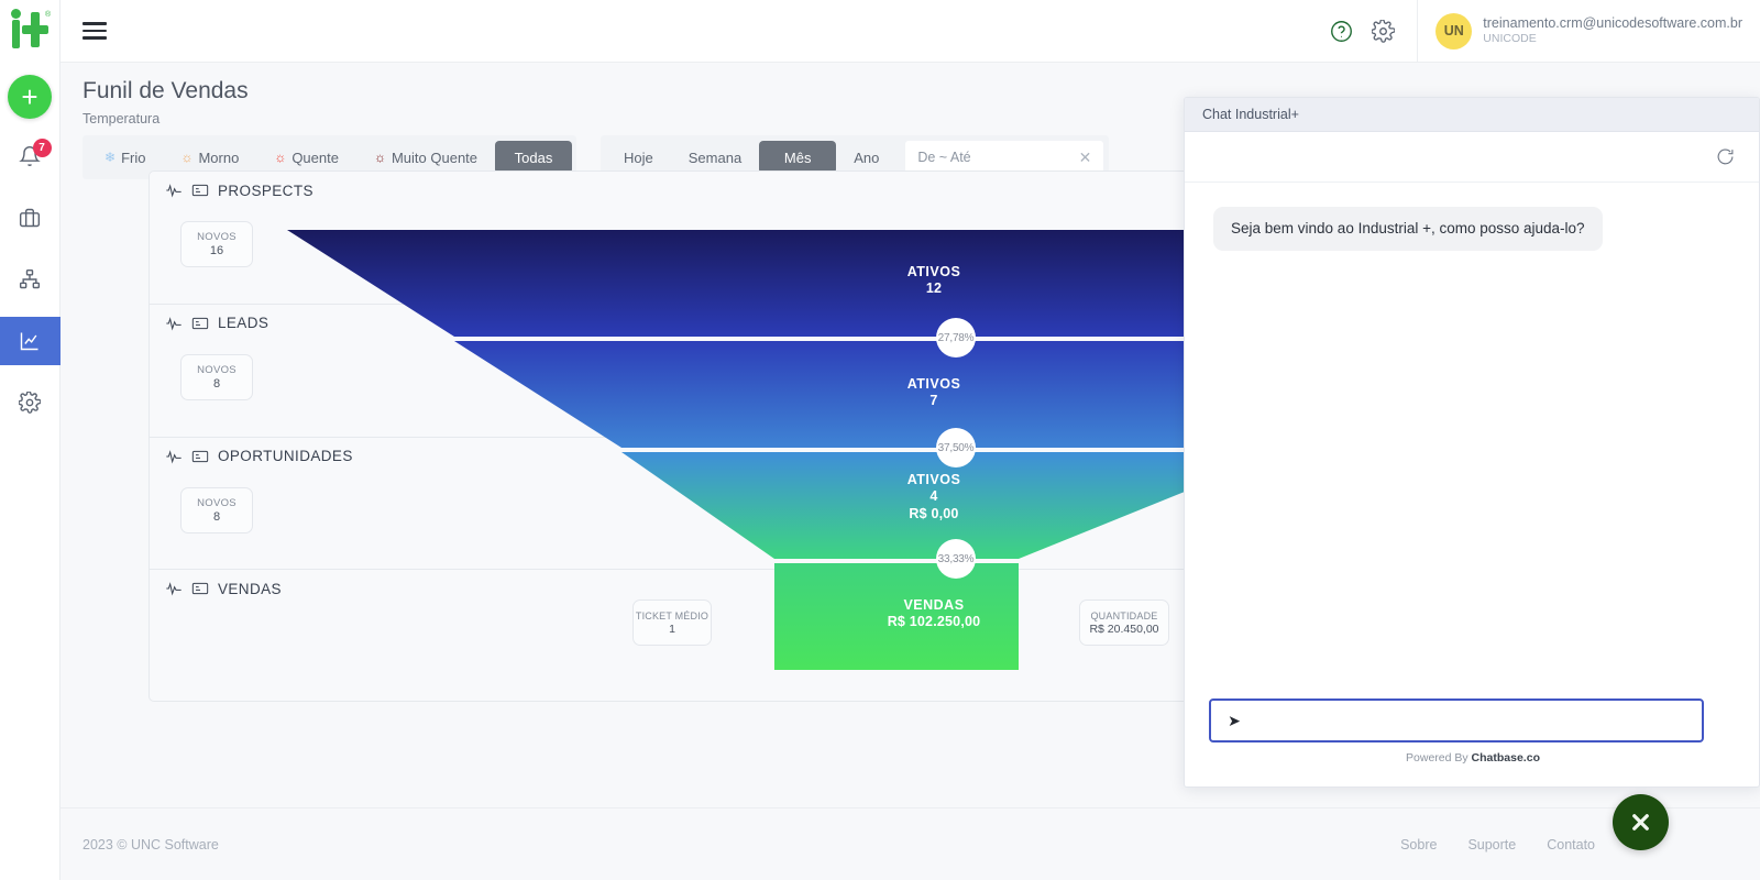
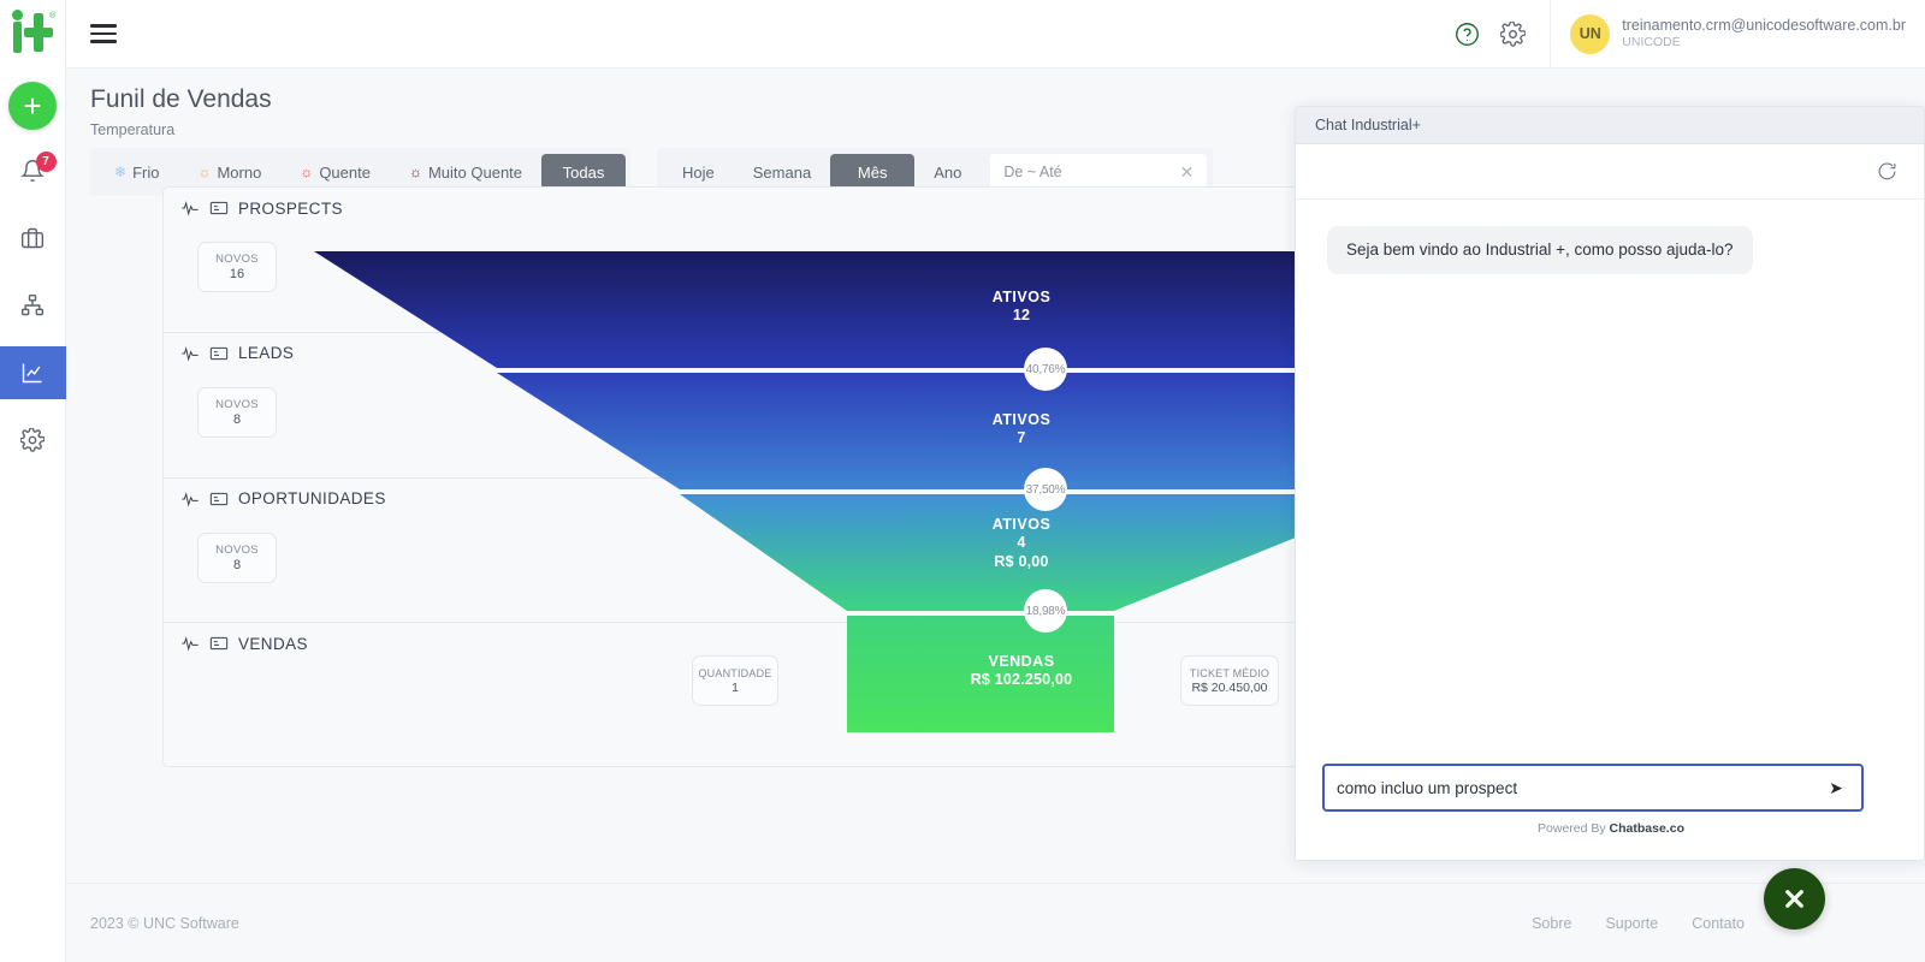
  +
  7
  UN
  treinamento.crm@unicodesoftware.com.br
  UNICODE
  Funil de Vendas
  Temperatura
  ❄
  Frio
  ☼
  Morno
  ☼
  Quente
  ☼
  Muito Quente
  Todas
  Hoje
  Semana
  Mês
  Ano
  De ~ Até
  ✕
  PROSPECTS
  NOVOS
  16
  LEADS
  NOVOS
  8
  OPORTUNIDADES
  NOVOS
  8
  VENDAS
  ATIVOS
  12
- 27,78%
+ 40,76%
  ATIVOS
  7
  37,50%
  ATIVOS
  4
  R$ 0,00
- 33,33%
+ 18,98%
  VENDAS
  R$ 102.250,00
- TICKET MÉDIO
+ QUANTIDADE
  1
- QUANTIDADE
+ TICKET MÉDIO
  R$ 20.450,00
  2023 © UNC Software
  Sobre
  Suporte
  Contato
  Chat Industrial+
  Seja bem vindo ao Industrial +, como posso ajuda-lo?
+ como incluo um prospect
  ➤
  Powered By Chatbase.co
